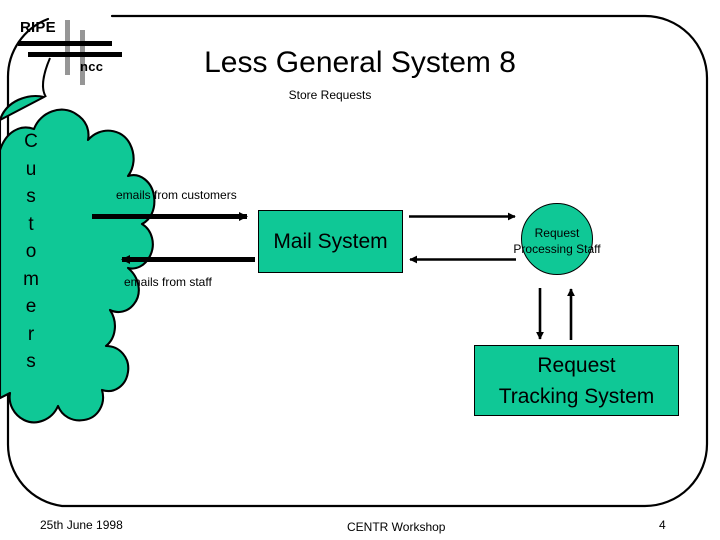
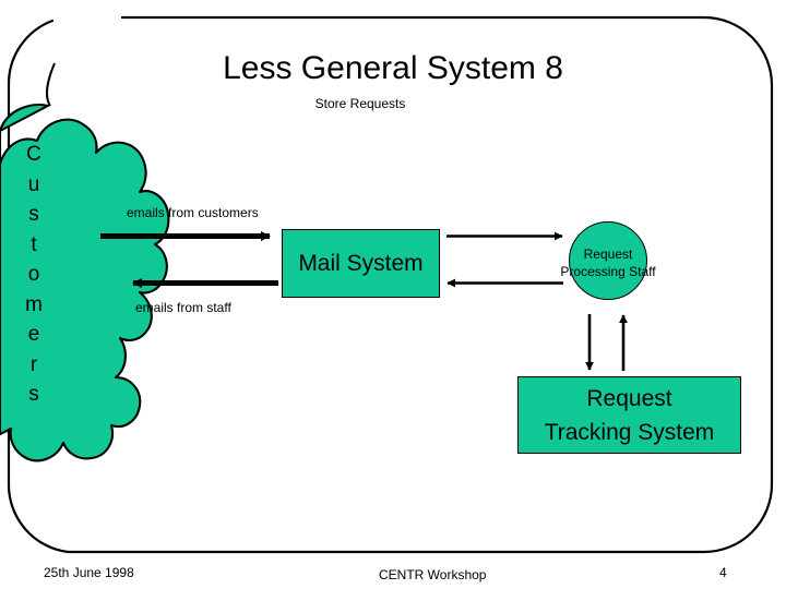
- RIPE
- ncc
  Less General System 8
  Store Requests
  C
  u
  s
  t
  o
  m
  e
  r
  s
  emails from customers
  emails from staff
  Mail System
  Request
  Processing Staff
  Request
  Tracking System
  25th June 1998
  CENTR Workshop
  4
